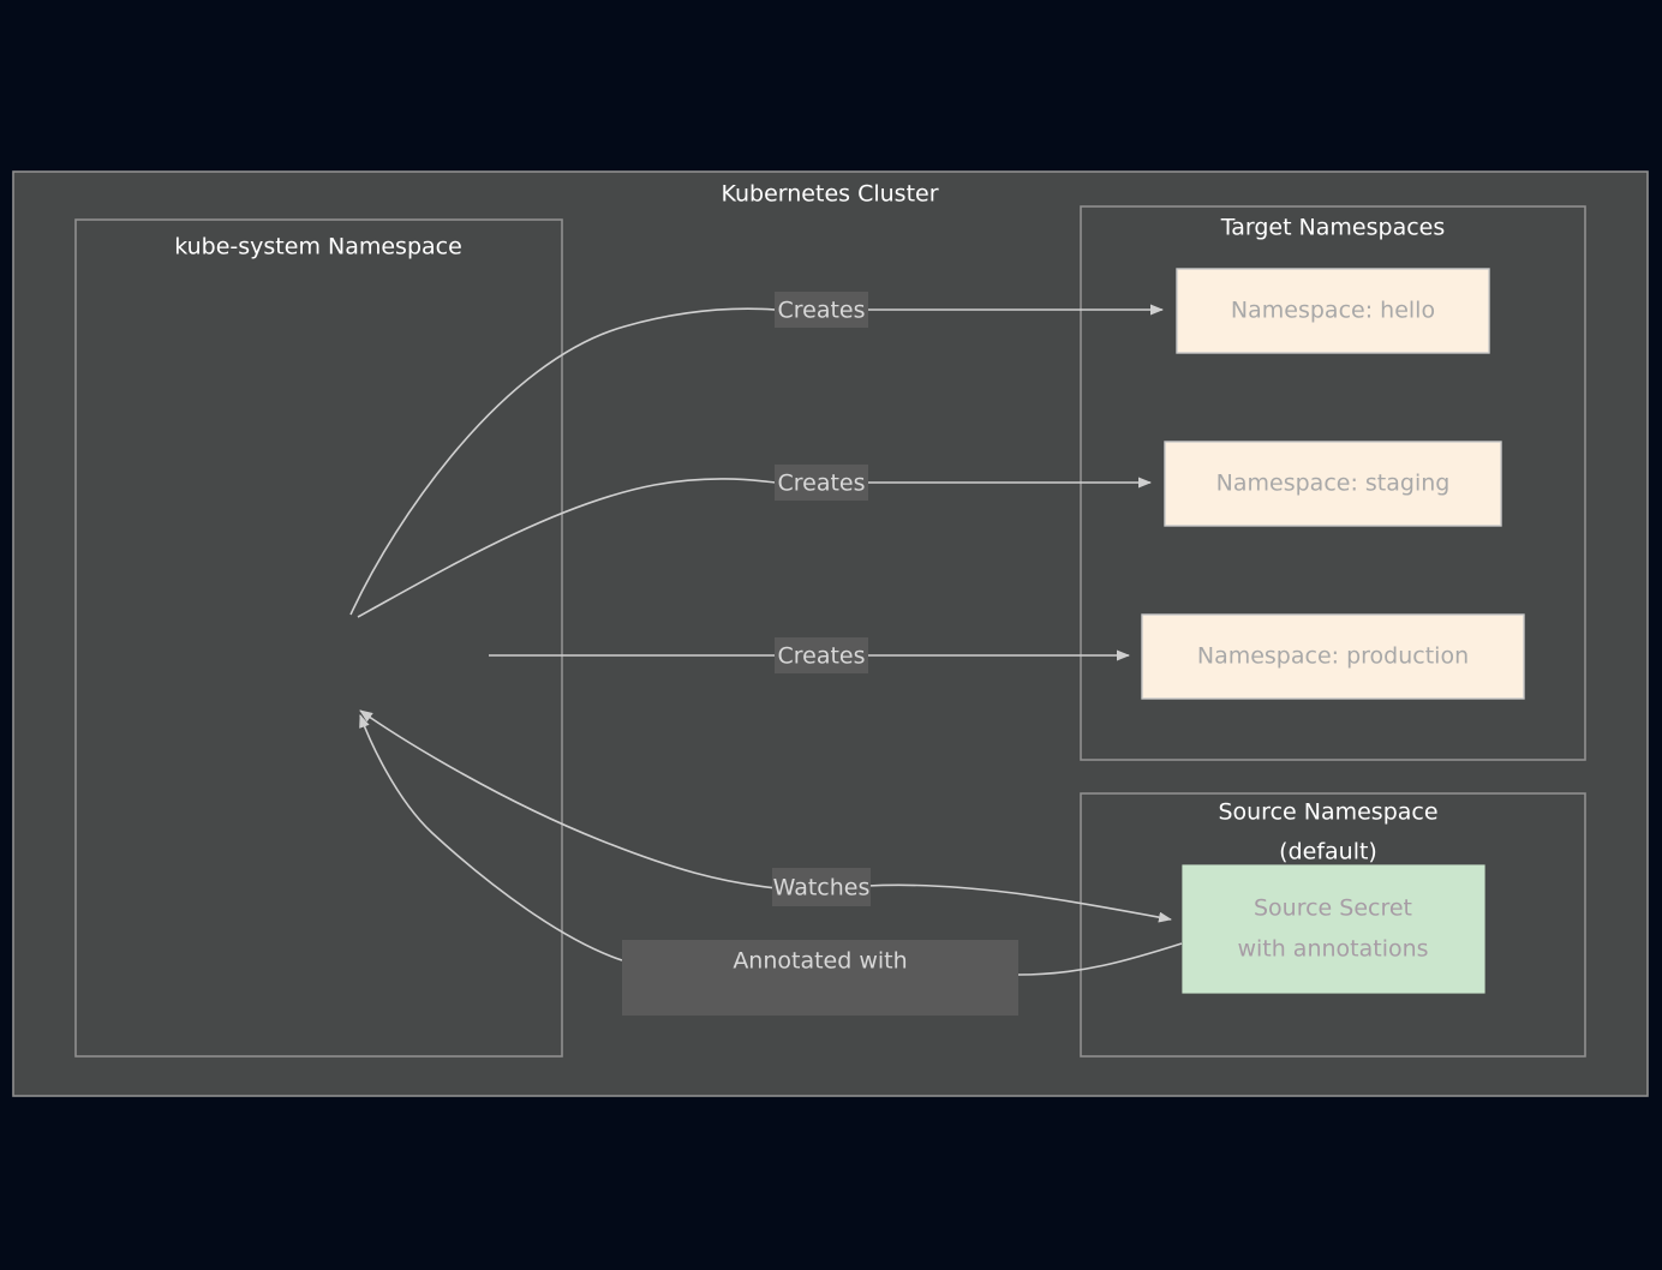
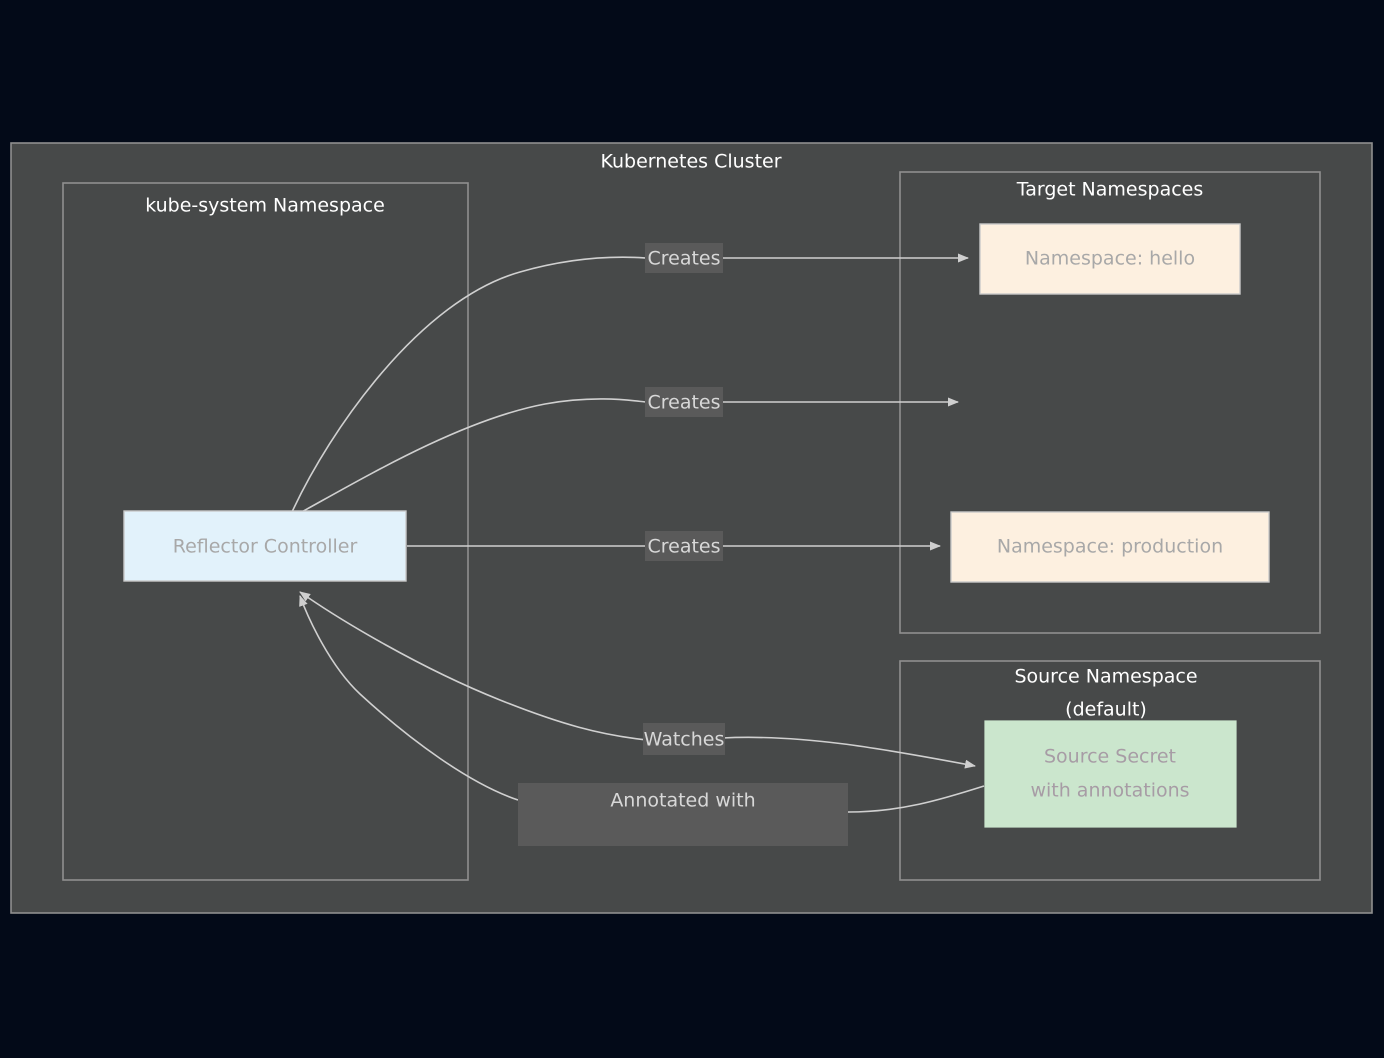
  Kubernetes Cluster
  kube-system Namespace
  Target Namespaces
  Source Namespace
  (default)
+ Reflector Controller
  Namespace: hello
- Namespace: staging
  Namespace: production
  Source Secret
  with annotations
  Creates
  Creates
  Creates
  Watches
  Annotated with
